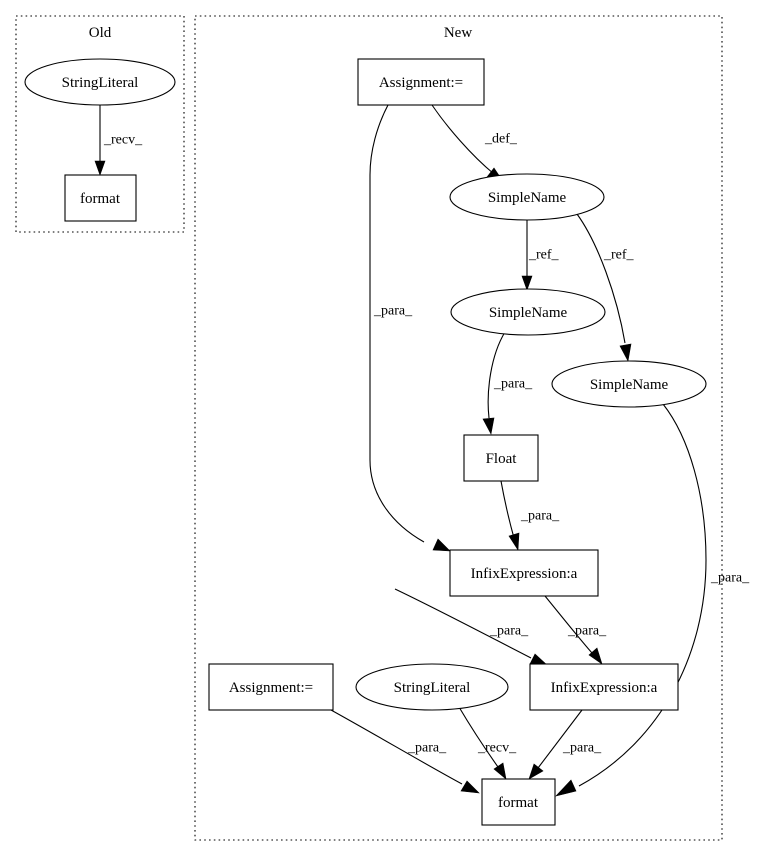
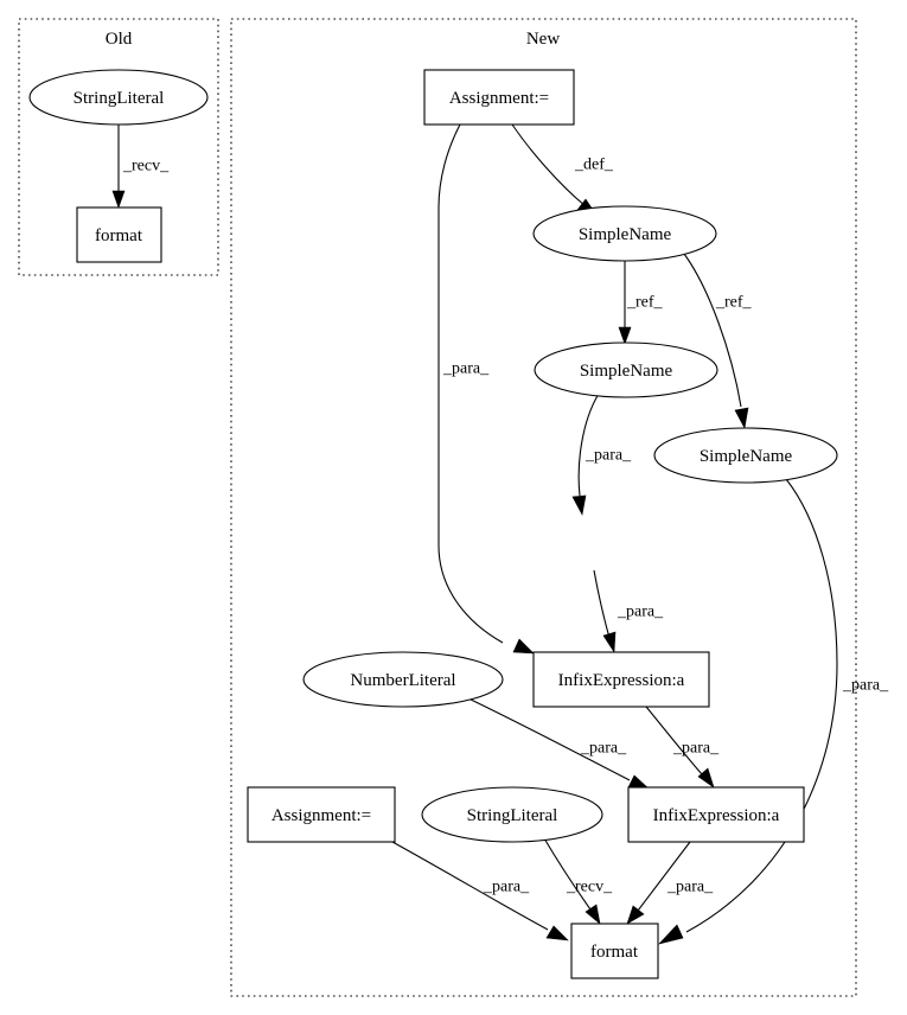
  Old
  New
  _recv_
  _def_
  _para_
  _ref_
  _ref_
  _para_
  _para_
  _para_
  _para_
  _para_
  _para_
  _recv_
  _para_
  StringLiteral
  format
  Assignment:=
  SimpleName
  SimpleName
  SimpleName
- Float
  InfixExpression:a
+ NumberLiteral
  InfixExpression:a
  Assignment:=
  StringLiteral
  format
